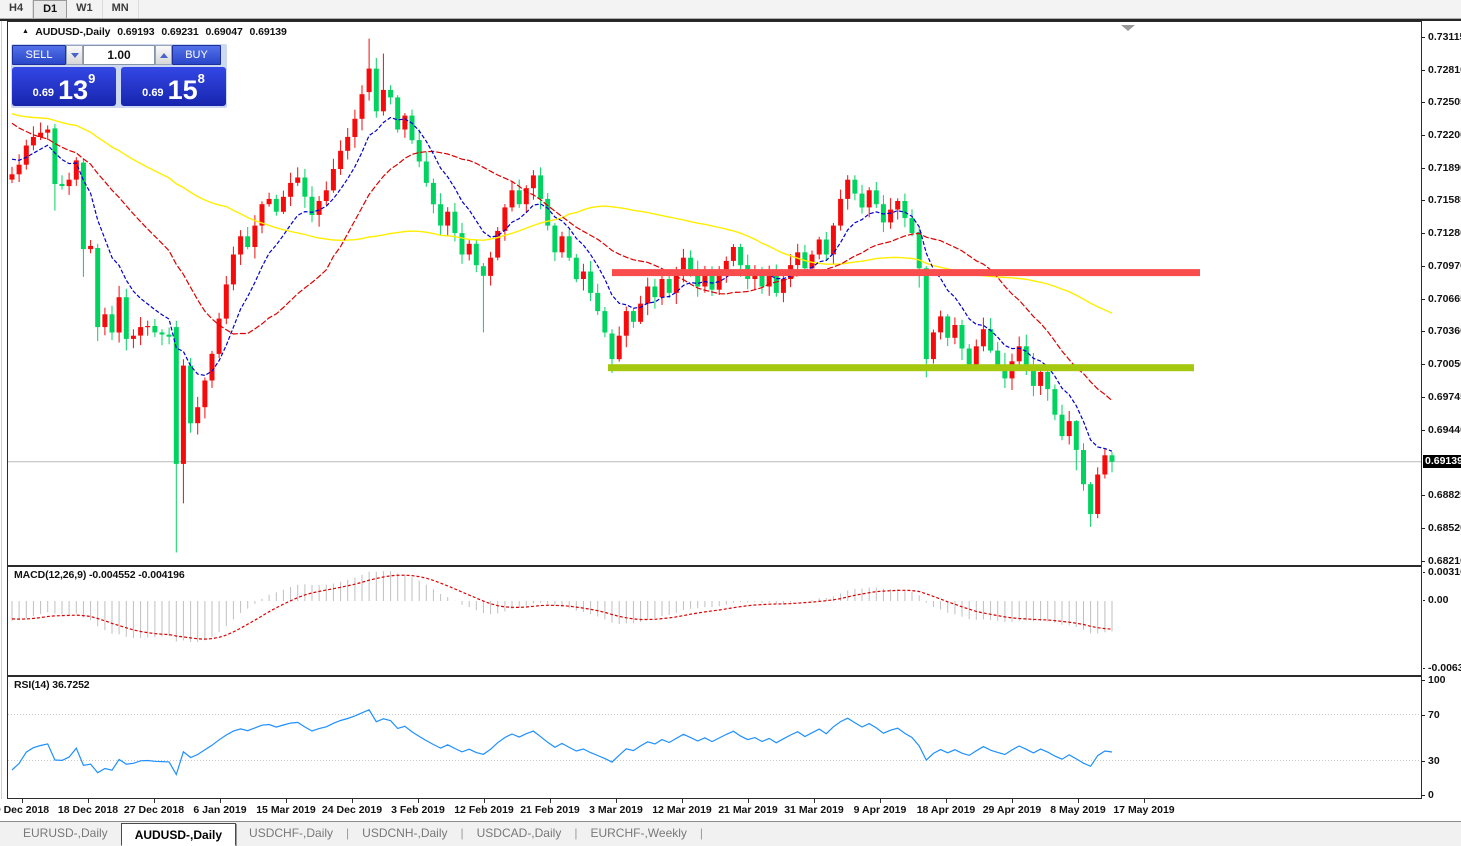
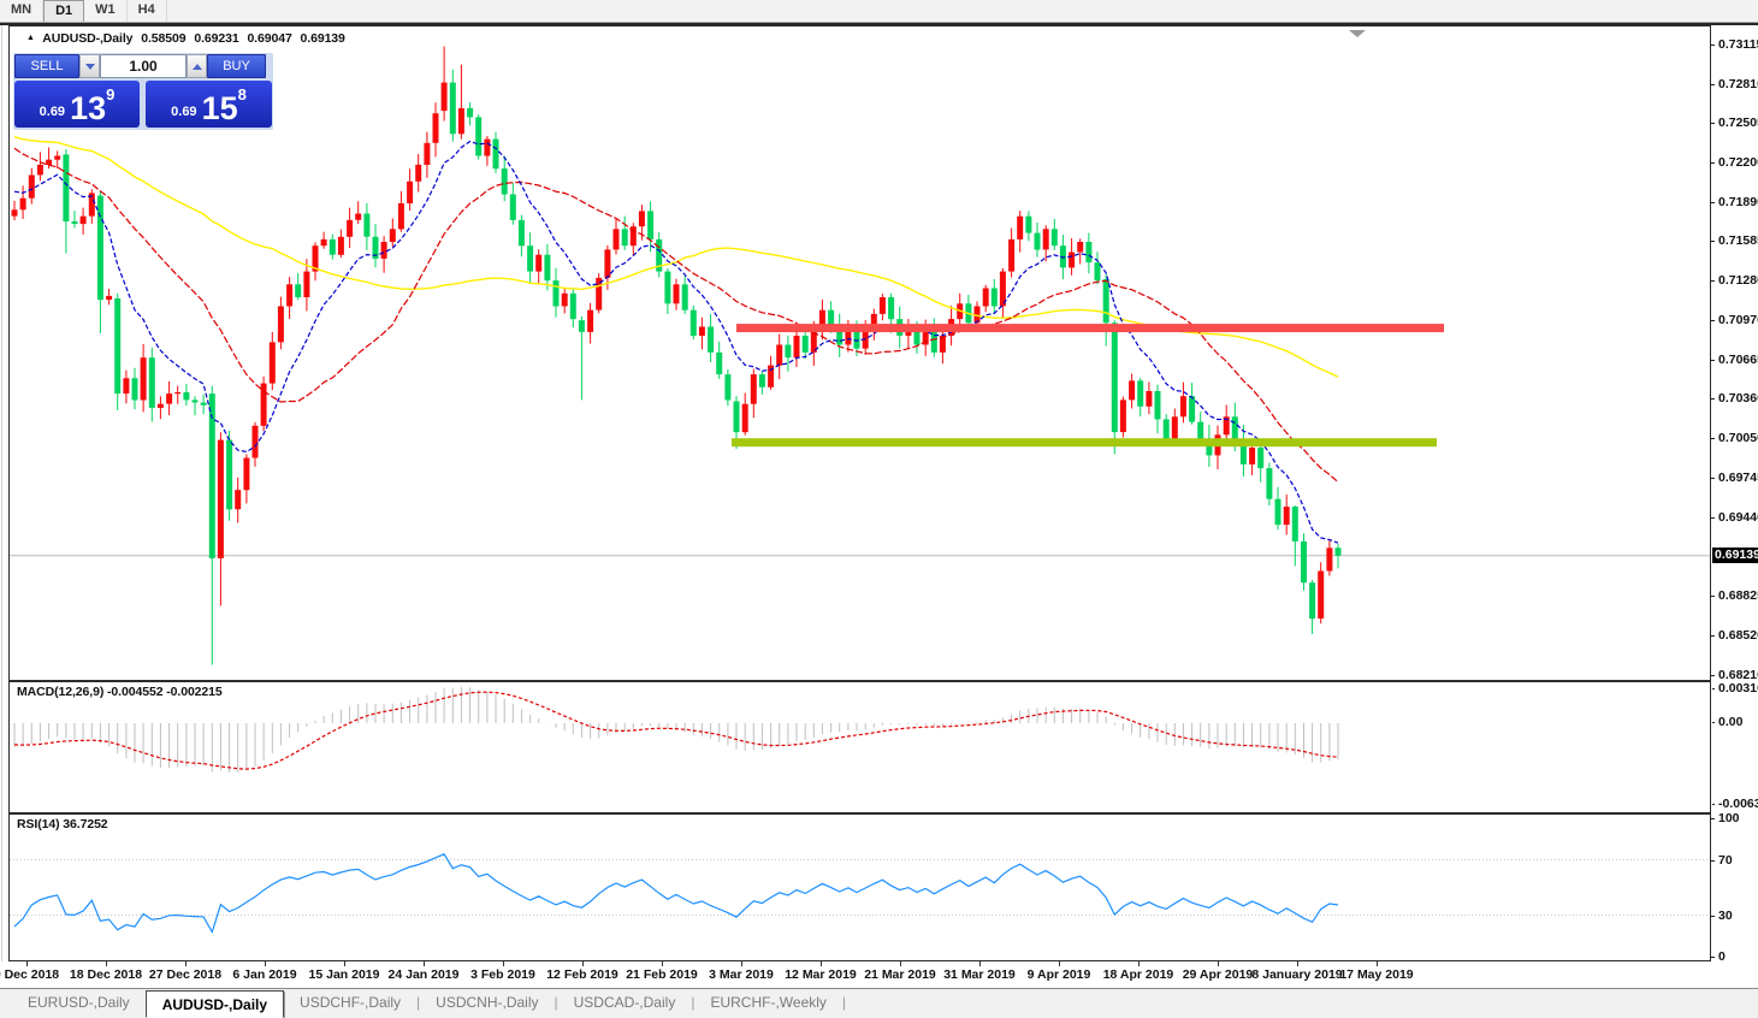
- H4
+ MN
  D1
  W1
- MN
+ H4
- AUDUSD-,Daily 0.69193 0.69231 0.69047 0.69139
+ AUDUSD-,Daily 0.58509 0.69231 0.69047 0.69139
  SELL
  1.00
  BUY
  0.69
  13
  9
  0.69
  15
  8
- MACD(12,26,9) -0.004552 -0.004196
+ MACD(12,26,9) -0.004552 -0.002215
  RSI(14) 36.7252
  0.7311
  0.7281
  0.7250
  0.7220
  0.7189
  0.7158
  0.7128
  0.7097
  0.7066
  0.7036
  0.7005
  0.6974
  0.6944
  0.6882
  0.6852
  0.6821
  0.69139
  0.0031
  0.00
  100
  70
  30
  0
  Dec 2018
  18 Dec 2018
  27 Dec 2018
  6 Jan 2019
- 15 Mar 2019
+ 15 Jan 2019
- 24 Dec 2019
+ 24 Jan 2019
  3 Feb 2019
  12 Feb 2019
  21 Feb 2019
  3 Mar 2019
  12 Mar 2019
  21 Mar 2019
  31 Mar 2019
  9 Apr 2019
  18 Apr 2019
  29 Apr 2019
- 8 May 2019
+ 8 January 2019
  17 May 2019
  EURUSD-,Daily
  AUDUSD-,Daily
  USDCHF-,Daily
  |
  USDCNH-,Daily
  |
  USDCAD-,Daily
  |
  EURCHF-,Weekly
  |
